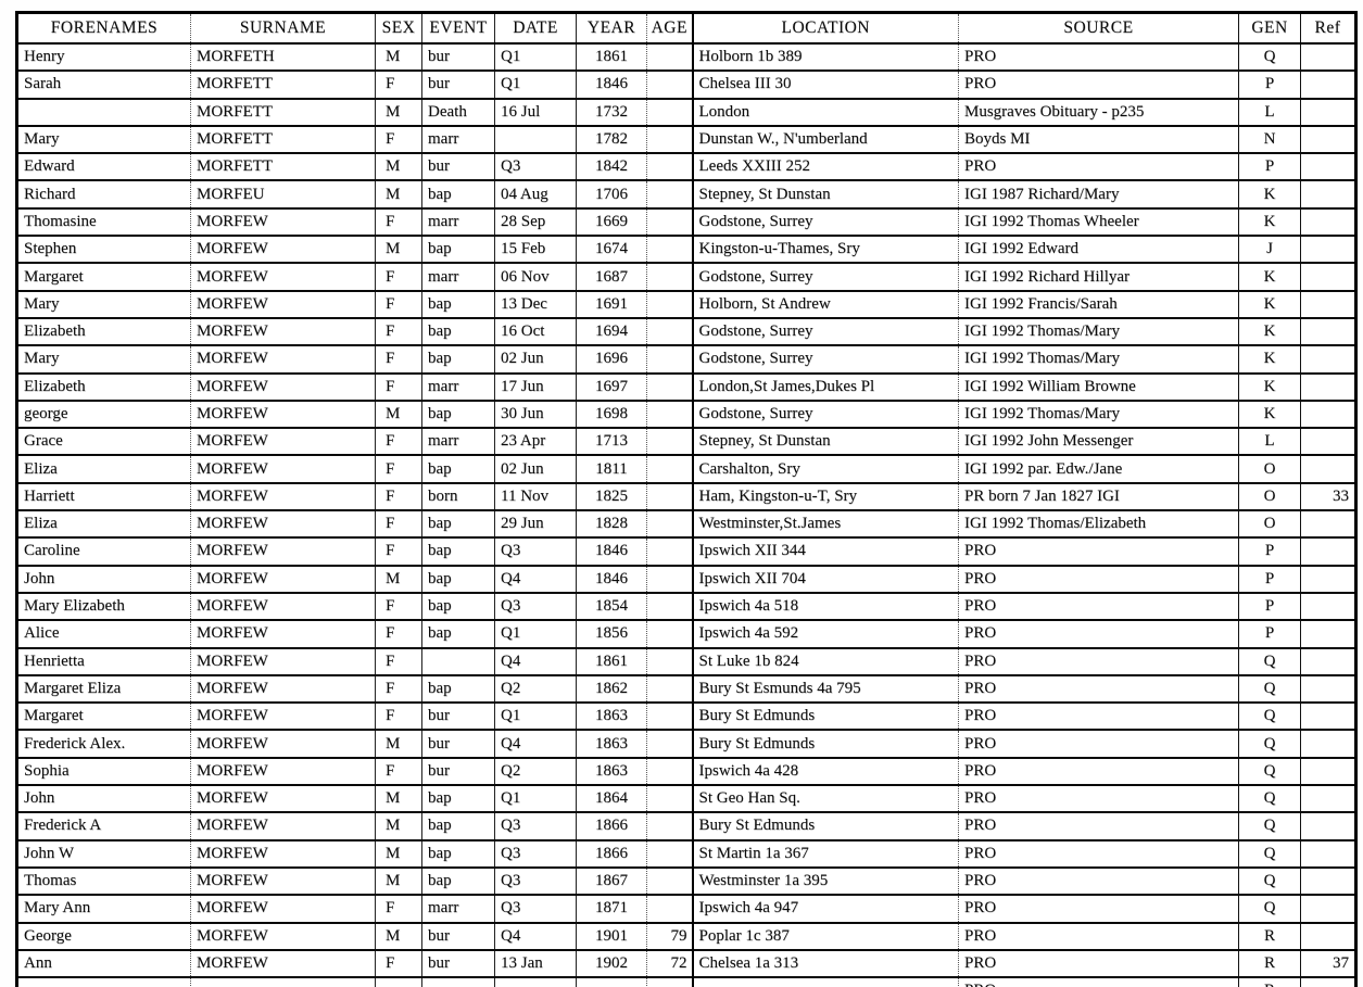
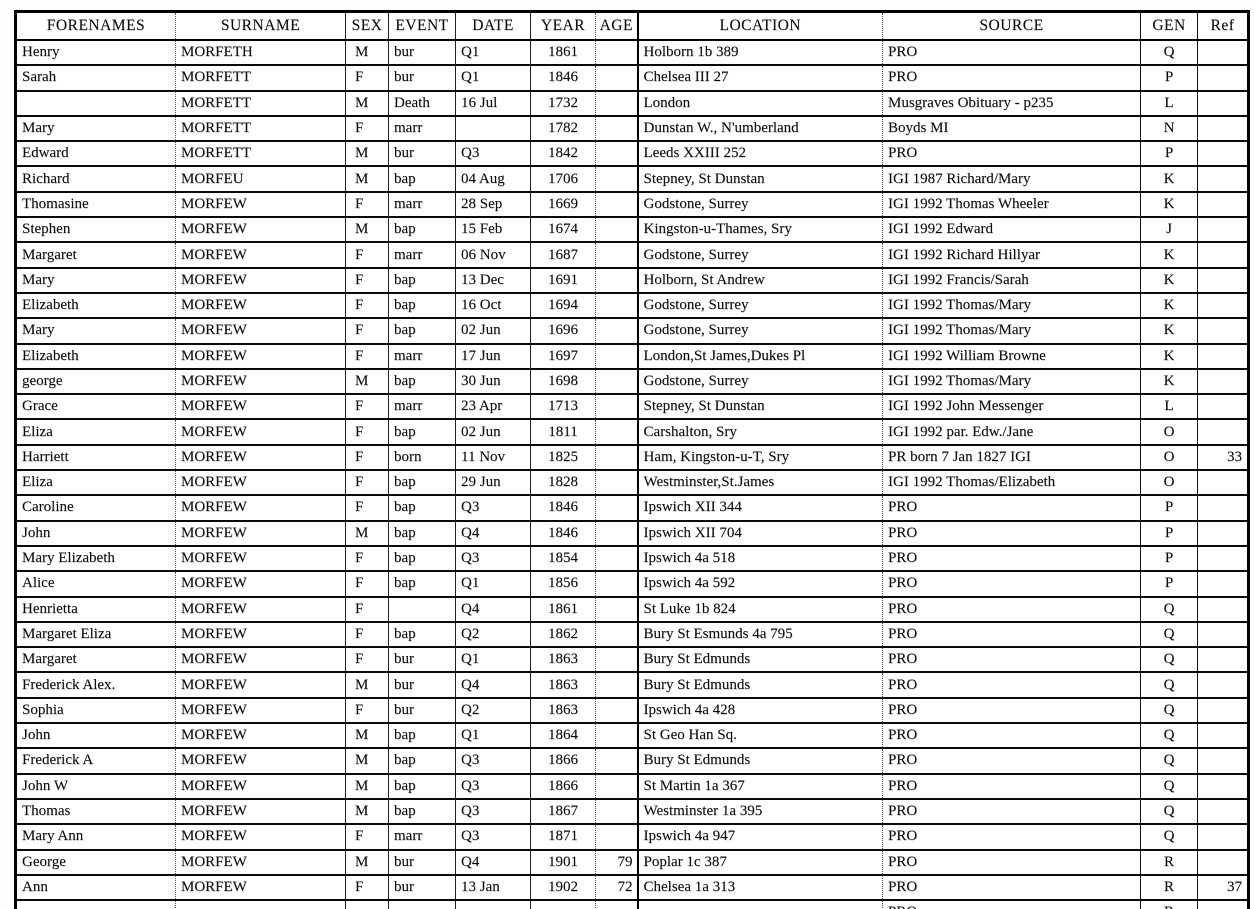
  FORENAMES	SURNAME	SEX	EVENT	DATE	YEAR	AGE	LOCATION	SOURCE	GEN	Ref
  Henry	MORFETH	M	bur	Q1	1861		Holborn 1b 389	PRO	Q
- Sarah	MORFETT	F	bur	Q1	1846		Chelsea III 30	PRO	P
+ Sarah	MORFETT	F	bur	Q1	1846		Chelsea III 27	PRO	P
  	MORFETT	M	Death	16 Jul	1732		London	Musgraves Obituary - p235	L
  Mary	MORFETT	F	marr		1782		Dunstan W., N'umberland	Boyds MI	N
  Edward	MORFETT	M	bur	Q3	1842		Leeds XXIII 252	PRO	P
  Richard	MORFEU	M	bap	04 Aug	1706		Stepney, St Dunstan	IGI 1987 Richard/Mary	K
  Thomasine	MORFEW	F	marr	28 Sep	1669		Godstone, Surrey	IGI 1992 Thomas Wheeler	K
  Stephen	MORFEW	M	bap	15 Feb	1674		Kingston-u-Thames, Sry	IGI 1992 Edward	J
  Margaret	MORFEW	F	marr	06 Nov	1687		Godstone, Surrey	IGI 1992 Richard Hillyar	K
  Mary	MORFEW	F	bap	13 Dec	1691		Holborn, St Andrew	IGI 1992 Francis/Sarah	K
  Elizabeth	MORFEW	F	bap	16 Oct	1694		Godstone, Surrey	IGI 1992 Thomas/Mary	K
  Mary	MORFEW	F	bap	02 Jun	1696		Godstone, Surrey	IGI 1992 Thomas/Mary	K
  Elizabeth	MORFEW	F	marr	17 Jun	1697		London,St James,Dukes Pl	IGI 1992 William Browne	K
  george	MORFEW	M	bap	30 Jun	1698		Godstone, Surrey	IGI 1992 Thomas/Mary	K
  Grace	MORFEW	F	marr	23 Apr	1713		Stepney, St Dunstan	IGI 1992 John Messenger	L
  Eliza	MORFEW	F	bap	02 Jun	1811		Carshalton, Sry	IGI 1992 par. Edw./Jane	O
  Harriett	MORFEW	F	born	11 Nov	1825		Ham, Kingston-u-T, Sry	PR born 7 Jan 1827 IGI	O	33
  Eliza	MORFEW	F	bap	29 Jun	1828		Westminster,St.James	IGI 1992 Thomas/Elizabeth	O
  Caroline	MORFEW	F	bap	Q3	1846		Ipswich XII 344	PRO	P
  John	MORFEW	M	bap	Q4	1846		Ipswich XII 704	PRO	P
  Mary Elizabeth	MORFEW	F	bap	Q3	1854		Ipswich 4a 518	PRO	P
  Alice	MORFEW	F	bap	Q1	1856		Ipswich 4a 592	PRO	P
  Henrietta	MORFEW	F		Q4	1861		St Luke 1b 824	PRO	Q
  Margaret Eliza	MORFEW	F	bap	Q2	1862		Bury St Esmunds 4a 795	PRO	Q
  Margaret	MORFEW	F	bur	Q1	1863		Bury St Edmunds	PRO	Q
  Frederick Alex.	MORFEW	M	bur	Q4	1863		Bury St Edmunds	PRO	Q
  Sophia	MORFEW	F	bur	Q2	1863		Ipswich 4a 428	PRO	Q
  John	MORFEW	M	bap	Q1	1864		St Geo Han Sq.	PRO	Q
  Frederick A	MORFEW	M	bap	Q3	1866		Bury St Edmunds	PRO	Q
  John W	MORFEW	M	bap	Q3	1866		St Martin 1a 367	PRO	Q
  Thomas	MORFEW	M	bap	Q3	1867		Westminster 1a 395	PRO	Q
  Mary Ann	MORFEW	F	marr	Q3	1871		Ipswich 4a 947	PRO	Q
  George	MORFEW	M	bur	Q4	1901	79	Poplar 1c 387	PRO	R
  Ann	MORFEW	F	bur	13 Jan	1902	72	Chelsea 1a 313	PRO	R	37
